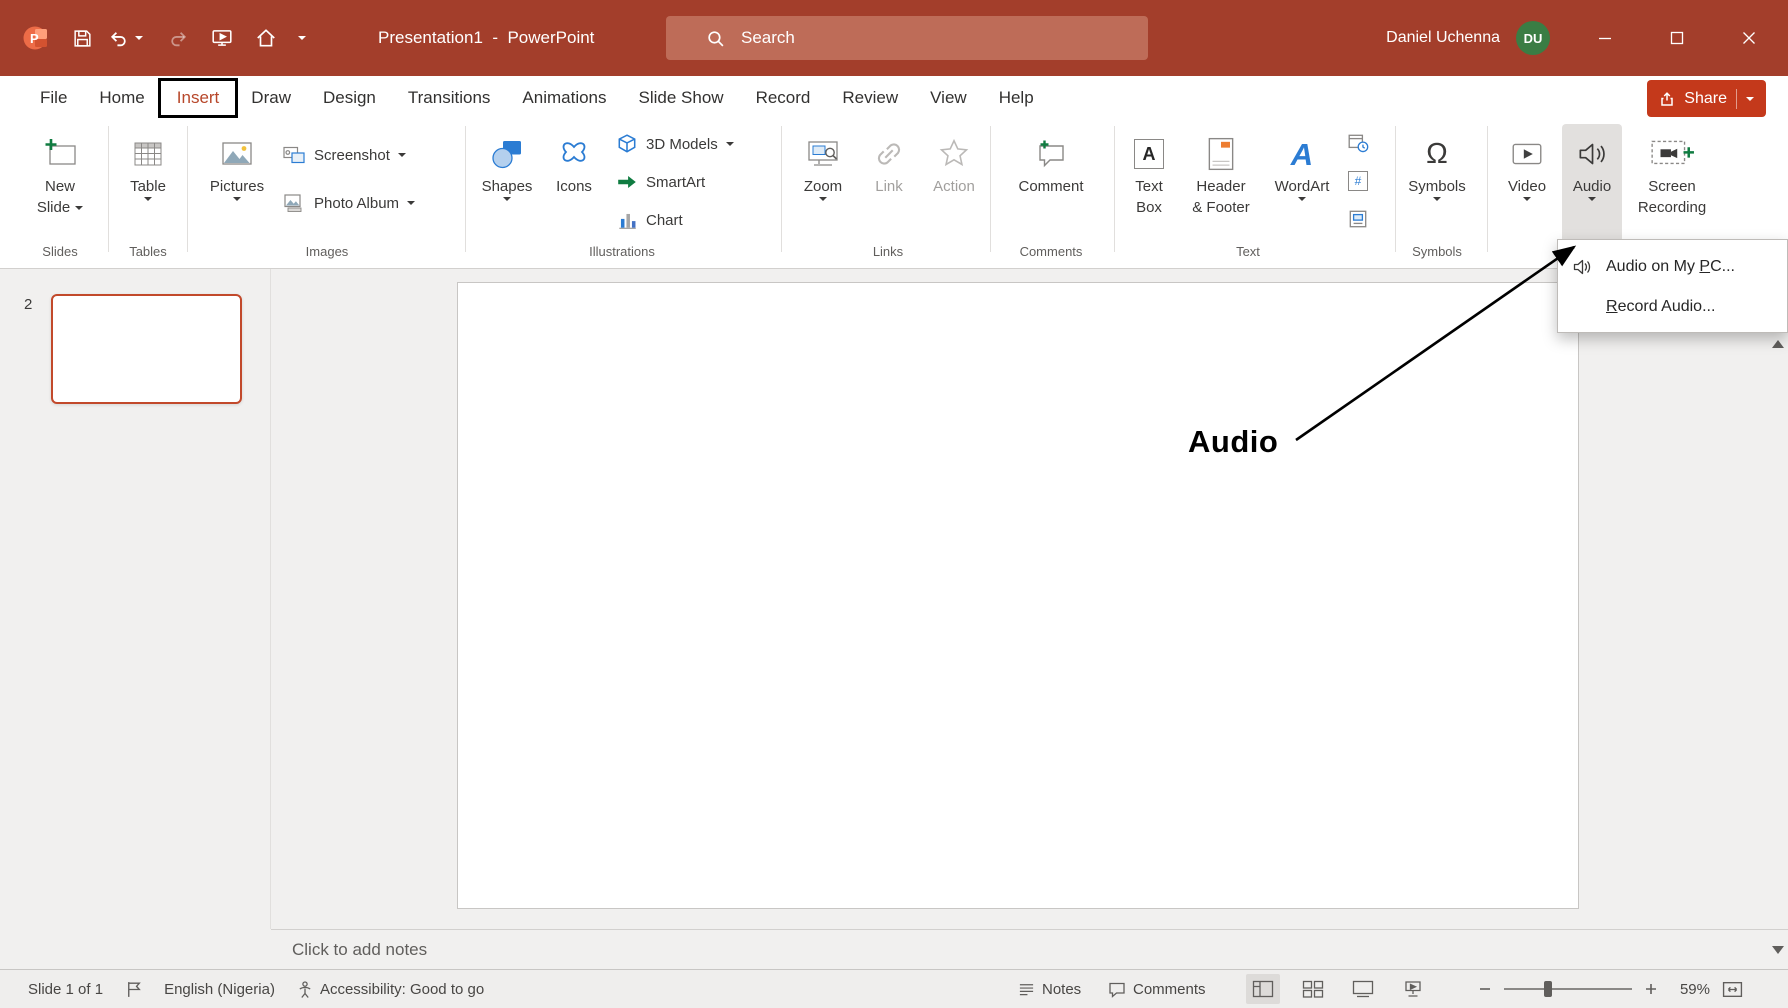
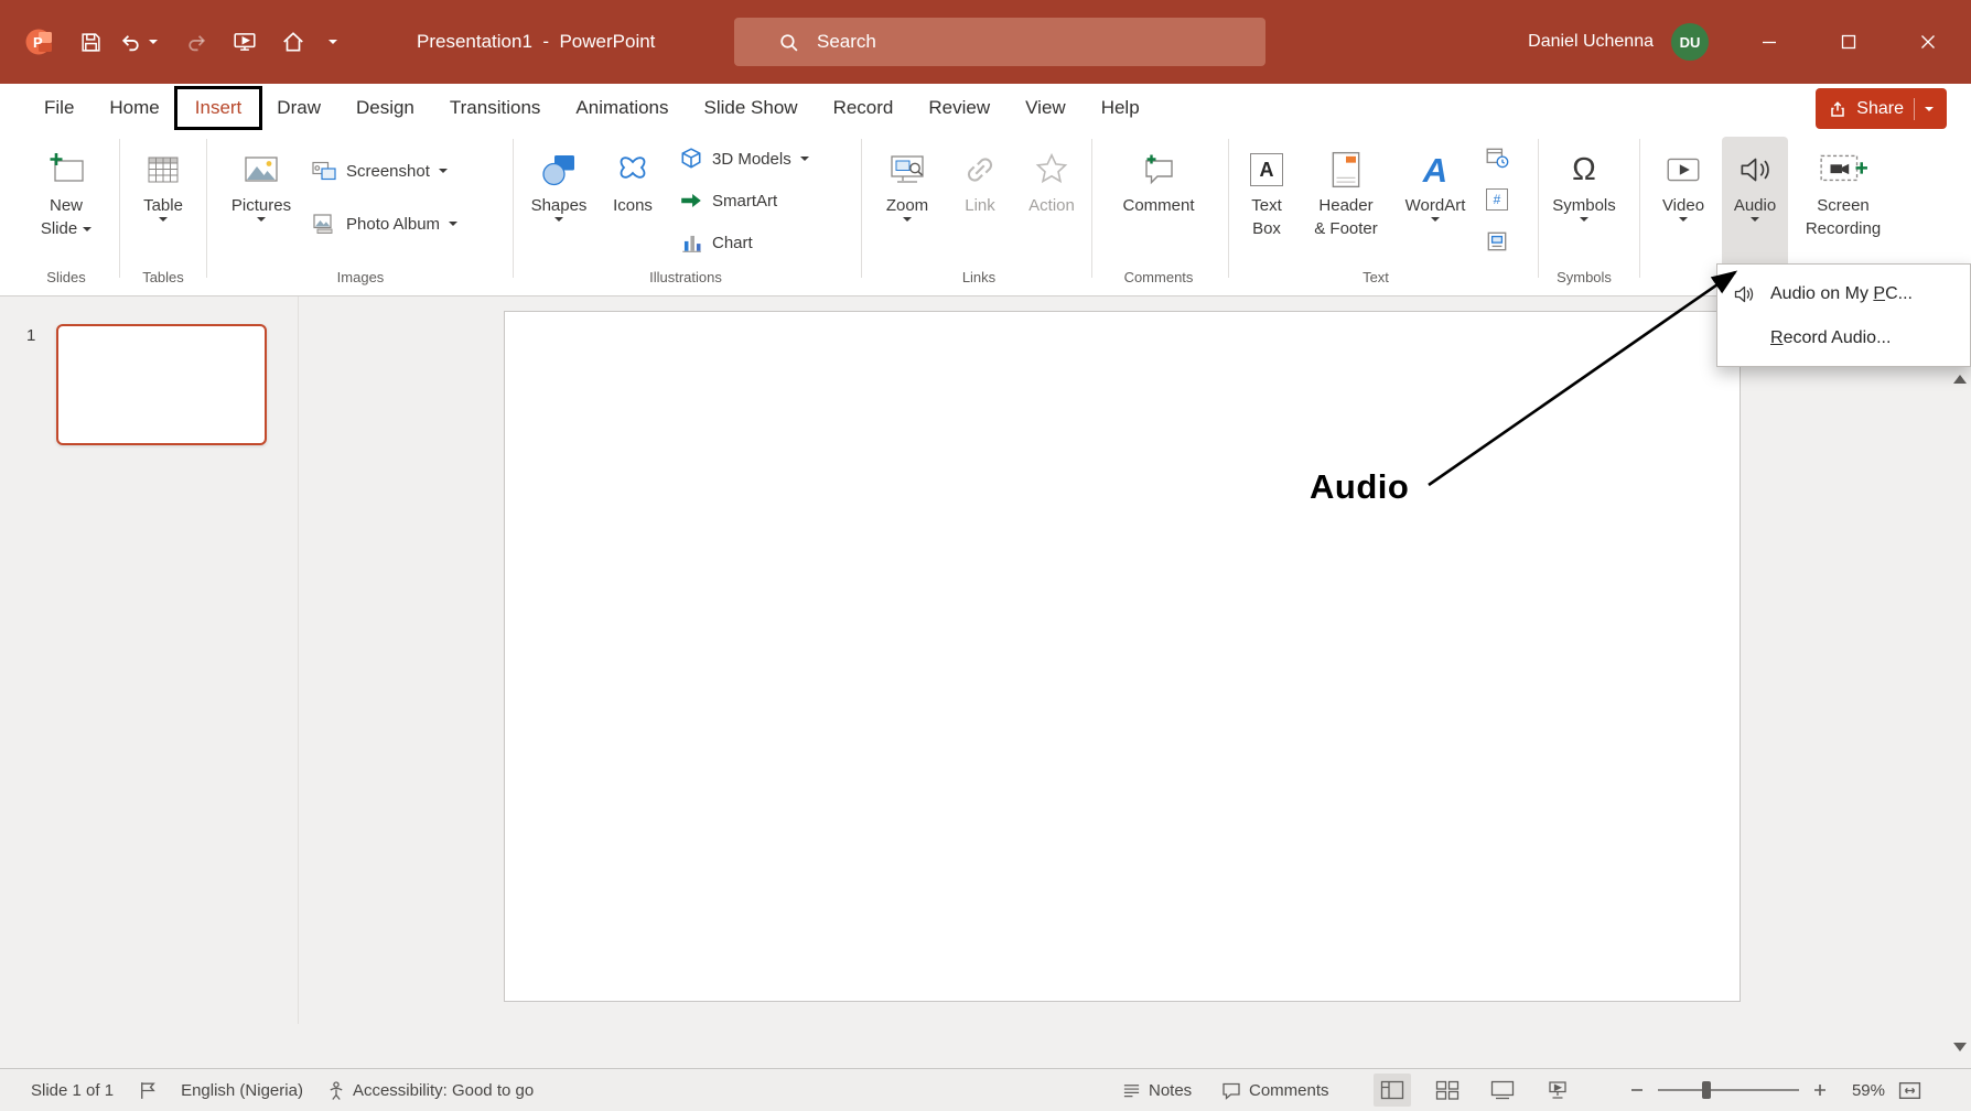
  P
  Presentation1 - PowerPoint
  Search
  Daniel Uchenna
  DU
  File
  Home
  Insert
  Draw
  Design
  Transitions
  Animations
  Slide Show
  Record
  Review
  View
  Help
  Share
  New
  Slide
  Slides
  Table
  Tables
  Pictures
  Screenshot
  Photo Album
  Images
  Shapes
  Icons
  3D Models
  SmartArt
  Chart
  Illustrations
  Zoom
  Link
  Action
  Links
  Comment
  Comments
  A
  Text
  Box
  Header
  & Footer
  A
  WordArt
  #
  Text
  Ω
  Symbols
  Symbols
  Video
  Audio
  Screen
  Recording
  Audio on My PC...
  Record Audio...
- 2
+ 1
  Audio
- Click to add notes
  Slide 1 of 1
  English (Nigeria)
  Accessibility: Good to go
  Notes
  Comments
  59%
